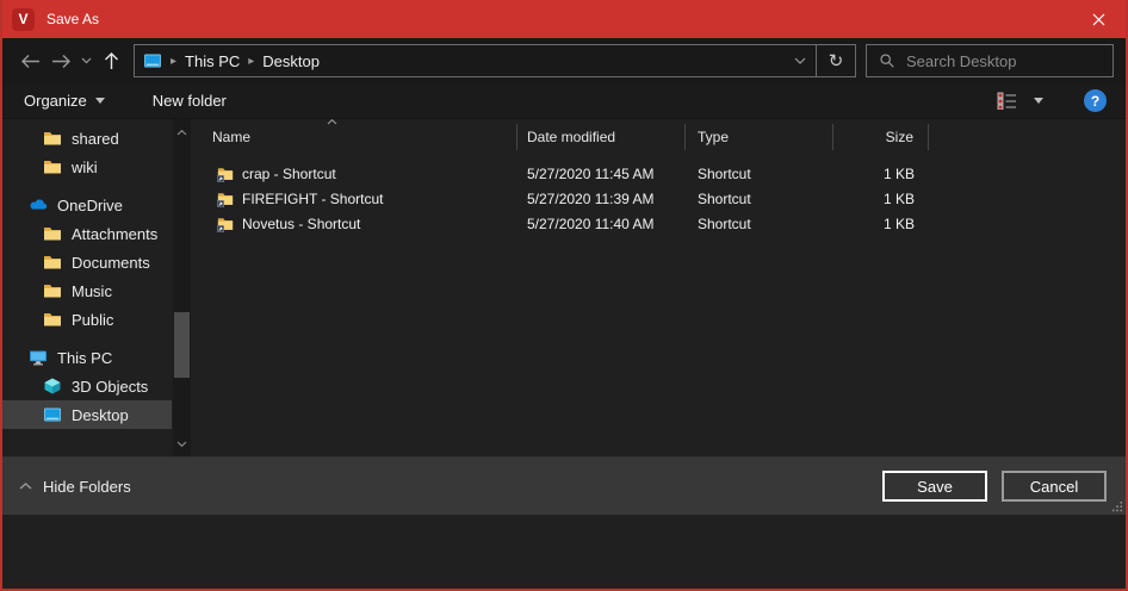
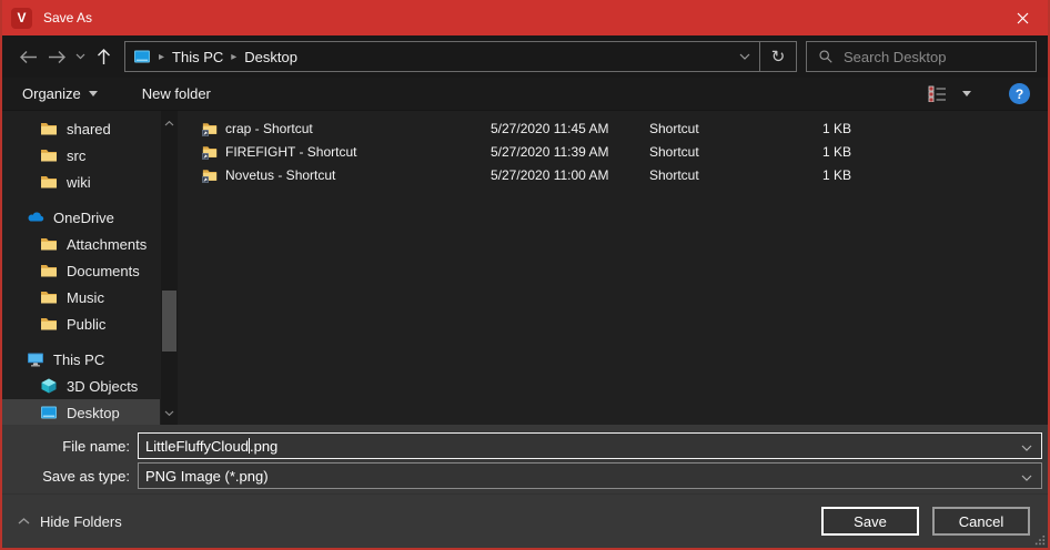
  V
  Save As
  ▸
  This PC
  ▸
  Desktop
  ↻
  Search Desktop
  Organize
  New folder
  ?
  shared
+ src
  wiki
  OneDrive
  Attachments
  Documents
  Music
  Public
  This PC
  3D Objects
  Desktop
- Name
- Date modified
- Type
- Size
  crap - Shortcut
  5/27/2020 11:45 AM
  Shortcut
  1 KB
  FIREFIGHT - Shortcut
  5/27/2020 11:39 AM
  Shortcut
  1 KB
  Novetus - Shortcut
- 5/27/2020 11:40 AM
+ 5/27/2020 11:00 AM
  Shortcut
  1 KB
+ File name:
+ LittleFluffyCloud
+ .png
+ Save as type:
+ PNG Image (*.png)
  Hide Folders
  Save
  Cancel
